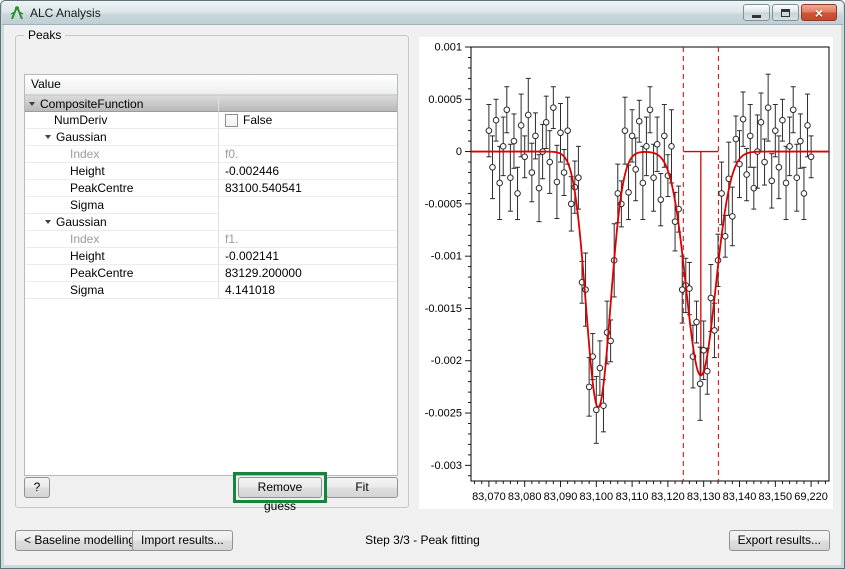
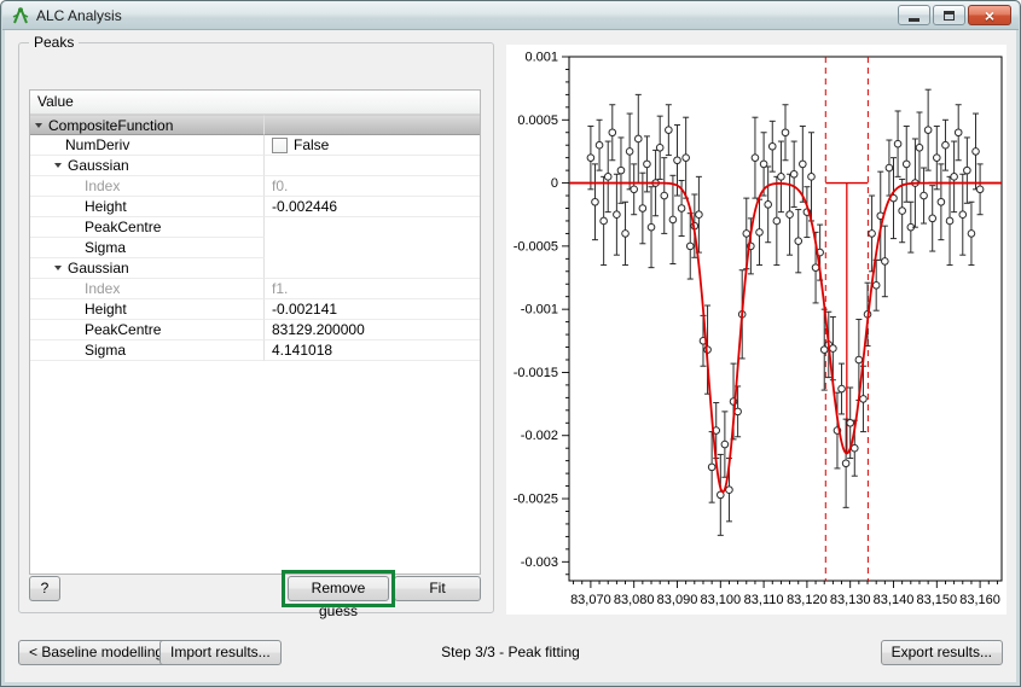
  ALC Analysis
  ×
  Peaks
  Value
  CompositeFunction
  NumDeriv
  False
  Gaussian
  Index
  f0.
  Height
  -0.002446
  PeakCentre
- 83100.540541
  Sigma
  Gaussian
  Index
  f1.
  Height
  -0.002141
  PeakCentre
  83129.200000
  Sigma
  4.141018
  ?
  Remove guess
  Fit
  83,070
  83,080
  83,090
  83,100
  83,110
  83,120
  83,130
  83,140
  83,150
- 69,220
+ 83,160
  0.001
  0.0005
  0
  -0.0005
  -0.001
  -0.0015
  -0.002
  -0.0025
  -0.003
  < Baseline modellin
  Import results...
  Step 3/3 - Peak fitting
  Export results...
